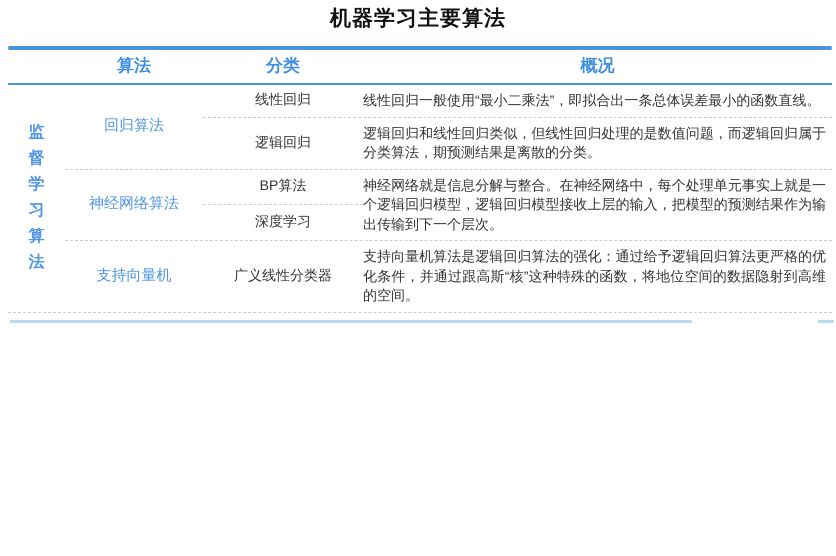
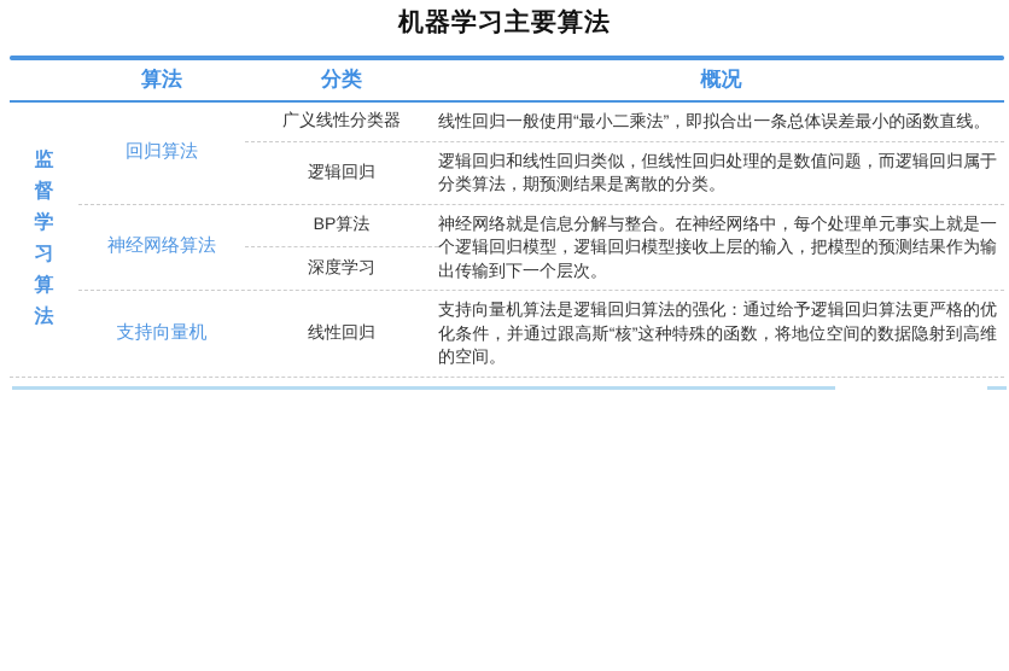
  机器学习主要算法
  算法
  分类
  概况
  监督学习算法
  回归算法
- 线性回归
+ 广义线性分类器
  线性回归一般使用“最小二乘法”，即拟合出一条总体误差最小的函数直线。
  逻辑回归
  逻辑回归和线性回归类似，但线性回归处理的是数值问题，而逻辑回归属于分类算法，期预测结果是离散的分类。
  神经网络算法
  BP算法
  深度学习
  神经网络就是信息分解与整合。在神经网络中，每个处理单元事实上就是一个逻辑回归模型，逻辑回归模型接收上层的输入，把模型的预测结果作为输出传输到下一个层次。
  支持向量机
- 广义线性分类器
+ 线性回归
  支持向量机算法是逻辑回归算法的强化：通过给予逻辑回归算法更严格的优化条件，并通过跟高斯“核”这种特殊的函数，将地位空间的数据隐射到高维的空间。
